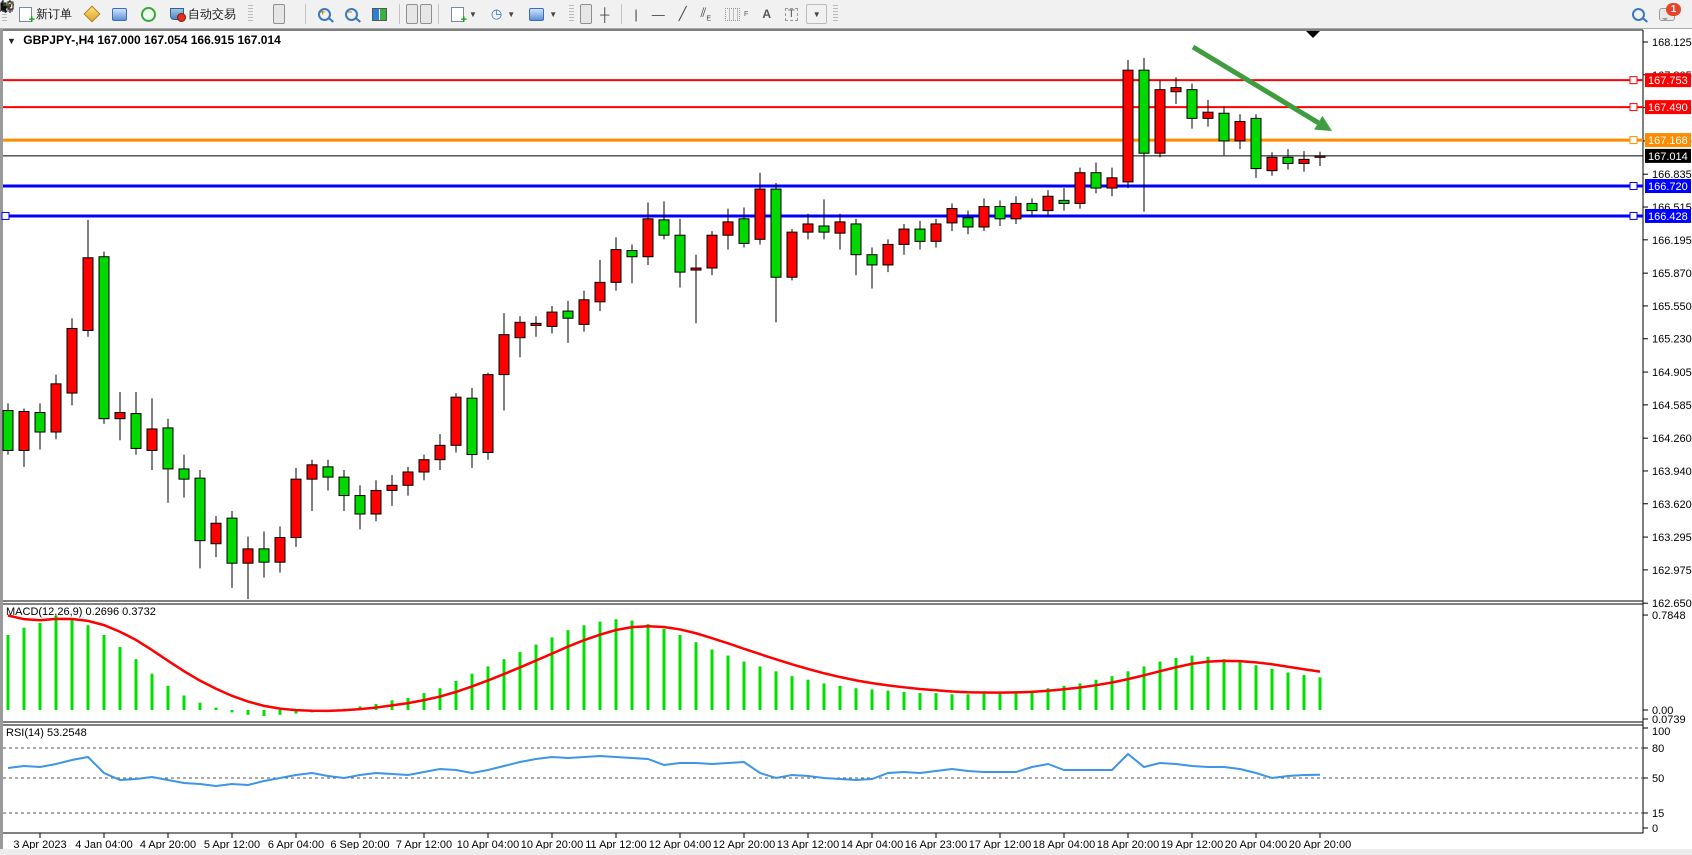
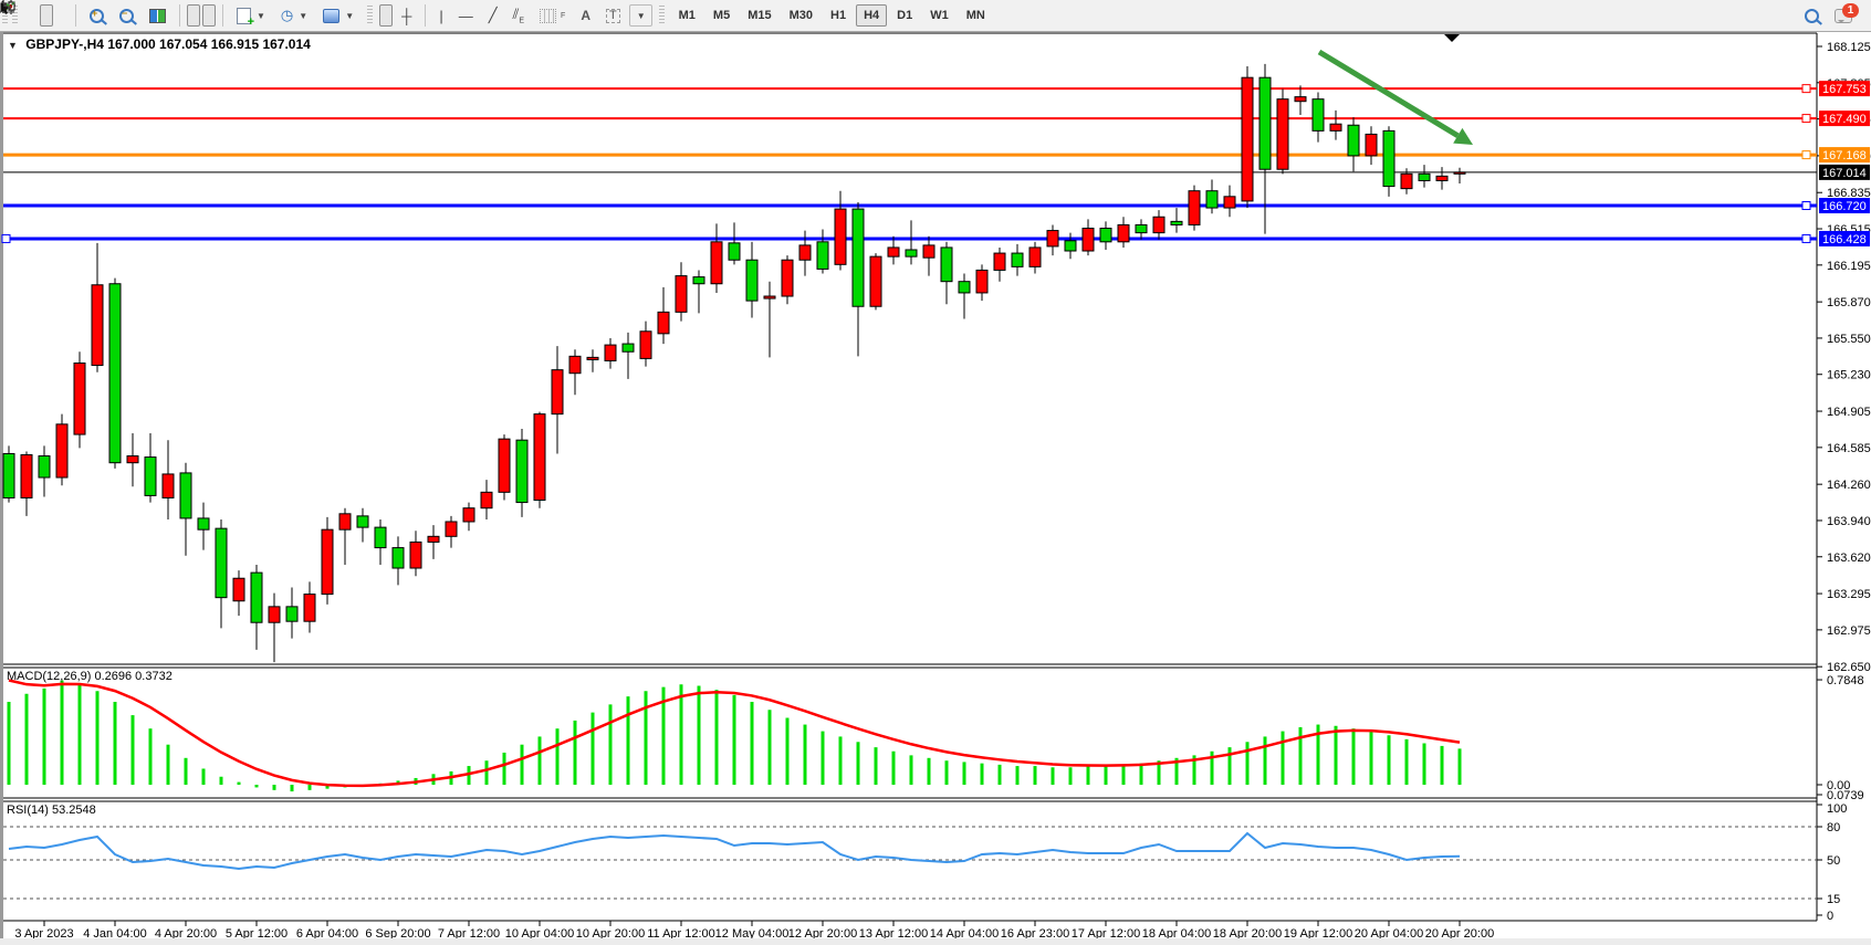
- 新订单
- 自动交易
  +
  −
  ▼
  ◷
  ▼
  ▼
  ┼
  |
  —
  ╱
  A
  T
  ▼
+ M1
+ M5
+ M15
+ M30
+ H1
+ H4
+ D1
+ W1
+ MN
  1
  ▼ GBPJPY-,H4 167.000 167.054 166.915 167.014
  MACD(12,26,9) 0.2696 0.3732
  RSI(14) 53.2548
  168.125
  166.835
  166.515
  166.195
  165.870
  165.550
  165.230
  164.905
  164.585
  164.260
  163.940
  163.620
  163.295
  162.975
  162.650
  167.753
  167.490
  167.168
  167.014
  166.720
  166.428
  0.7848
  0.00
  0.0739
  100
  80
  50
  15
  0
  3 Apr 2023
  4 Jan 04:00
  4 Apr 20:00
  5 Apr 12:00
  6 Apr 04:00
  6 Sep 20:00
  7 Apr 12:00
  10 Apr 04:00
  10 Apr 20:00
  11 Apr 12:00
- 12 Apr 04:00
+ 12 May 04:00
  12 Apr 20:00
  13 Apr 12:00
  14 Apr 04:00
  16 Apr 23:00
  17 Apr 12:00
  18 Apr 04:00
  18 Apr 20:00
  19 Apr 12:00
  20 Apr 04:00
  20 Apr 20:00
